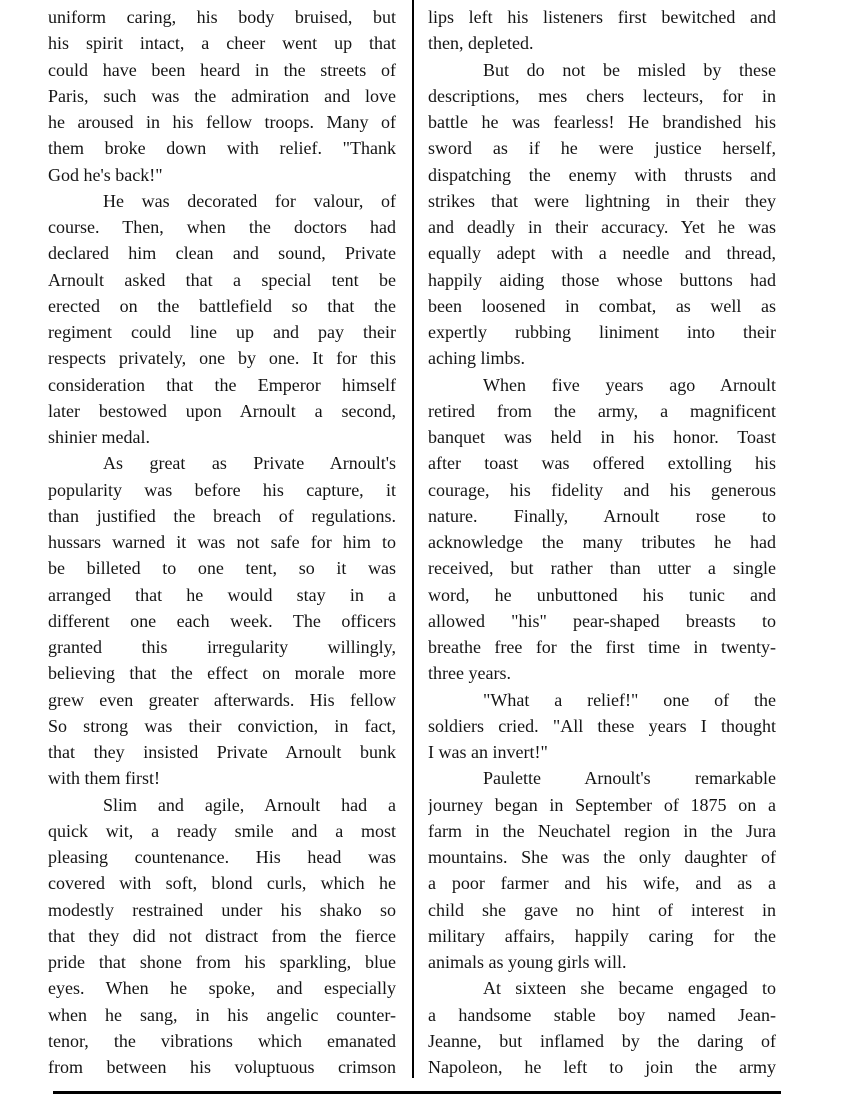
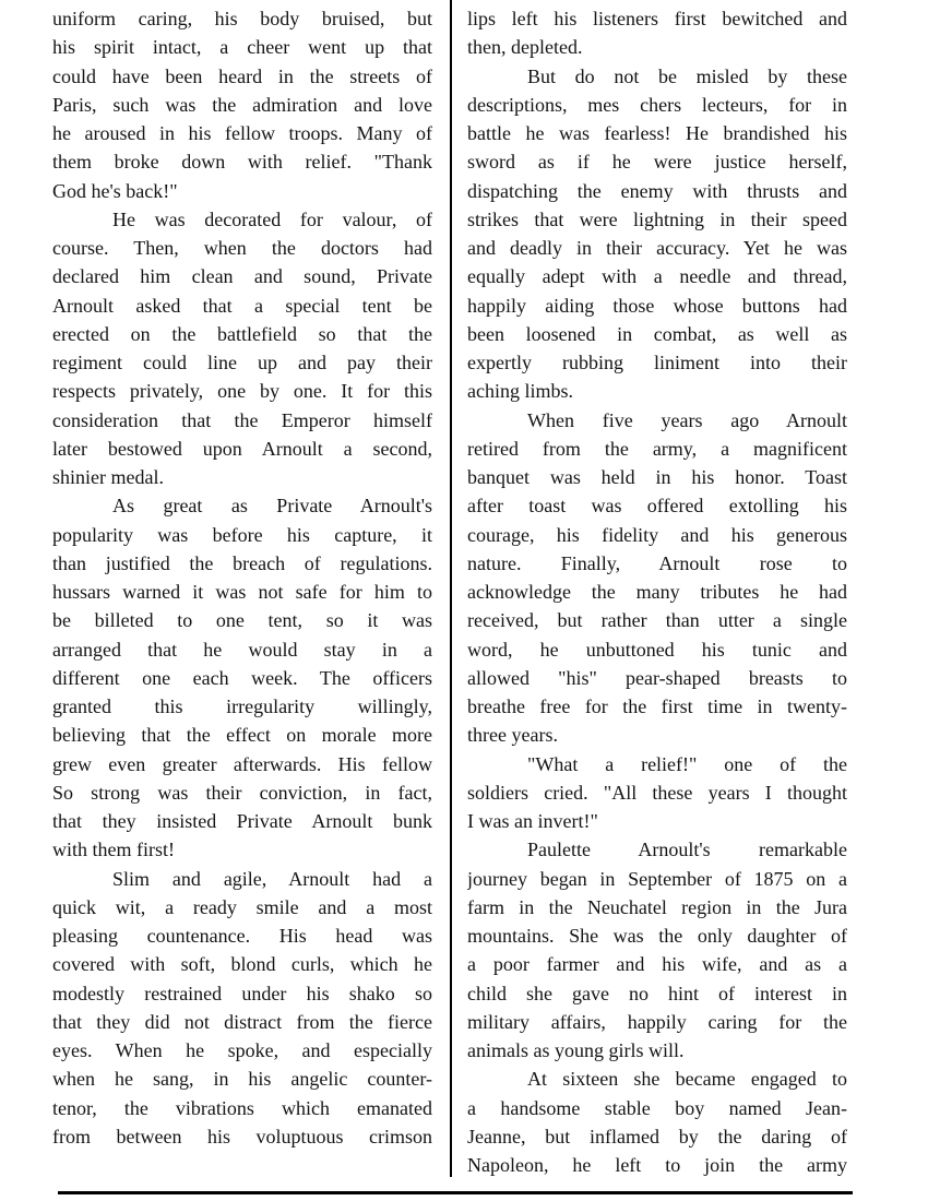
  uniform caring, his body bruised, but
  his spirit intact, a cheer went up that
  could have been heard in the streets of
  Paris, such was the admiration and love
  he aroused in his fellow troops. Many of
  them broke down with relief. "Thank
  God he's back!"
  He was decorated for valour, of
  course. Then, when the doctors had
  declared him clean and sound, Private
  Arnoult asked that a special tent be
  erected on the battlefield so that the
  regiment could line up and pay their
  respects privately, one by one. It for this
  consideration that the Emperor himself
  later bestowed upon Arnoult a second,
  shinier medal.
  As great as Private Arnoult's
  popularity was before his capture, it
  than justified the breach of regulations.
  hussars warned it was not safe for him to
  be billeted to one tent, so it was
  arranged that he would stay in a
  different one each week. The officers
  granted this irregularity willingly,
  believing that the effect on morale more
  grew even greater afterwards. His fellow
  So strong was their conviction, in fact,
  that they insisted Private Arnoult bunk
  with them first!
  Slim and agile, Arnoult had a
  quick wit, a ready smile and a most
  pleasing countenance. His head was
  covered with soft, blond curls, which he
  modestly restrained under his shako so
  that they did not distract from the fierce
- pride that shone from his sparkling, blue
  eyes. When he spoke, and especially
  when he sang, in his angelic counter-
  tenor, the vibrations which emanated
  from between his voluptuous crimson
  lips left his listeners first bewitched and
  then, depleted.
  But do not be misled by these
  descriptions, mes chers lecteurs, for in
  battle he was fearless! He brandished his
  sword as if he were justice herself,
  dispatching the enemy with thrusts and
- strikes that were lightning in their they
+ strikes that were lightning in their speed
  and deadly in their accuracy. Yet he was
  equally adept with a needle and thread,
  happily aiding those whose buttons had
  been loosened in combat, as well as
  expertly rubbing liniment into their
  aching limbs.
  When five years ago Arnoult
  retired from the army, a magnificent
  banquet was held in his honor. Toast
  after toast was offered extolling his
  courage, his fidelity and his generous
  nature. Finally, Arnoult rose to
  acknowledge the many tributes he had
  received, but rather than utter a single
  word, he unbuttoned his tunic and
  allowed "his" pear-shaped breasts to
  breathe free for the first time in twenty-
  three years.
  "What a relief!" one of the
  soldiers cried. "All these years I thought
  I was an invert!"
  Paulette Arnoult's remarkable
  journey began in September of 1875 on a
  farm in the Neuchatel region in the Jura
  mountains. She was the only daughter of
  a poor farmer and his wife, and as a
  child she gave no hint of interest in
  military affairs, happily caring for the
  animals as young girls will.
  At sixteen she became engaged to
  a handsome stable boy named Jean-
  Jeanne, but inflamed by the daring of
  Napoleon, he left to join the army
